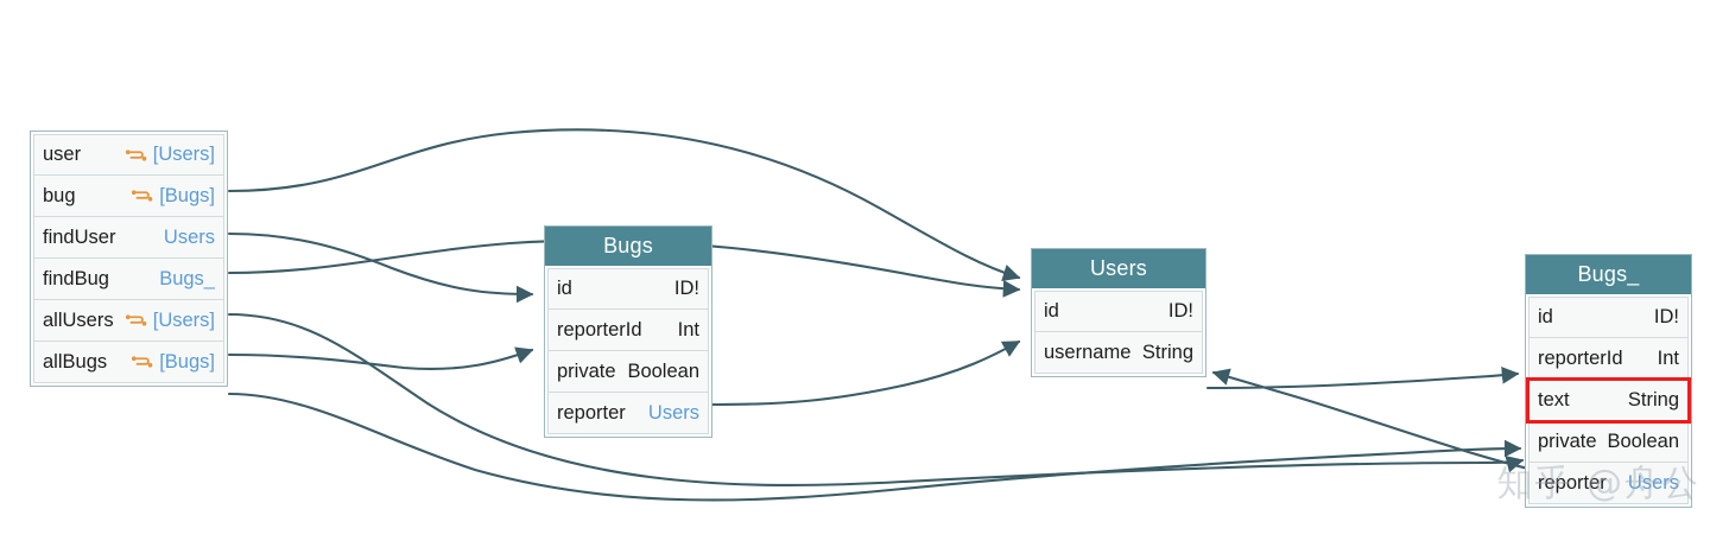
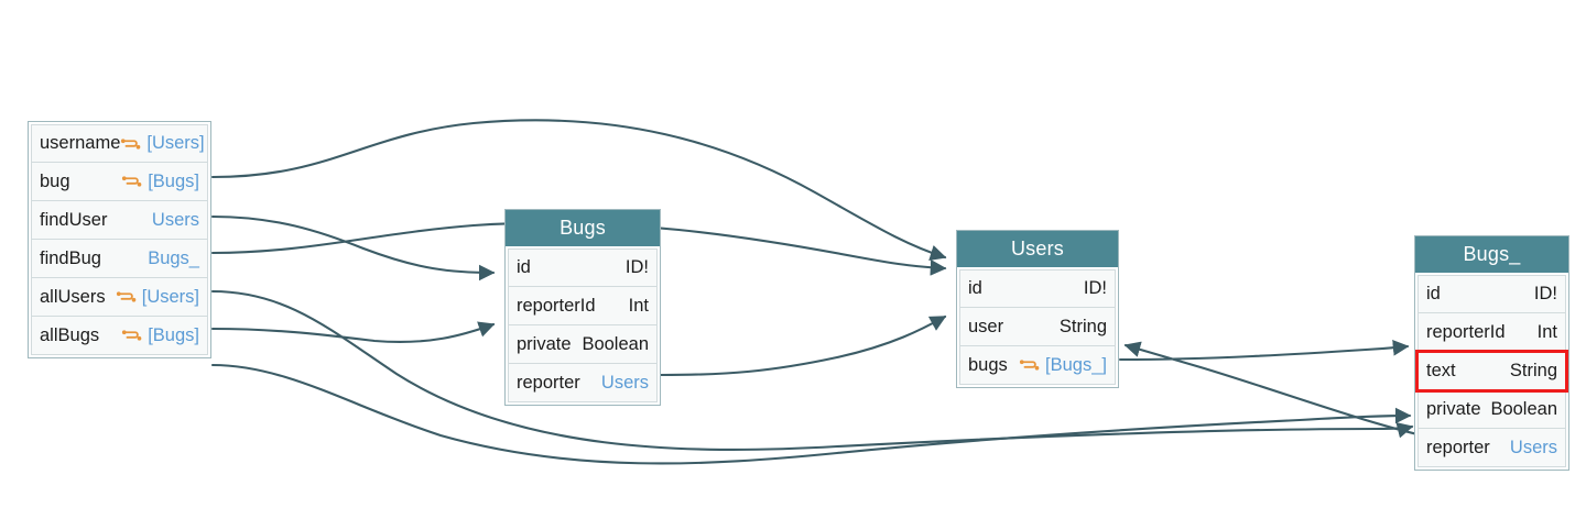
- user
+ username
  [Users]
  bug
  [Bugs]
  findUser
  Users
  findBug
  Bugs_
  allUsers
  [Users]
  allBugs
  [Bugs]
  Bugs
  id
  ID!
  reporterId
  Int
  private
  Boolean
  reporter
  Users
  Users
  id
  ID!
- username
+ user
  String
+ bugs
+ [Bugs_]
  Bugs_
  id
  ID!
  reporterId
  Int
  text
  String
  private
  Boolean
  reporter
  Users
- 知乎 @舟公
